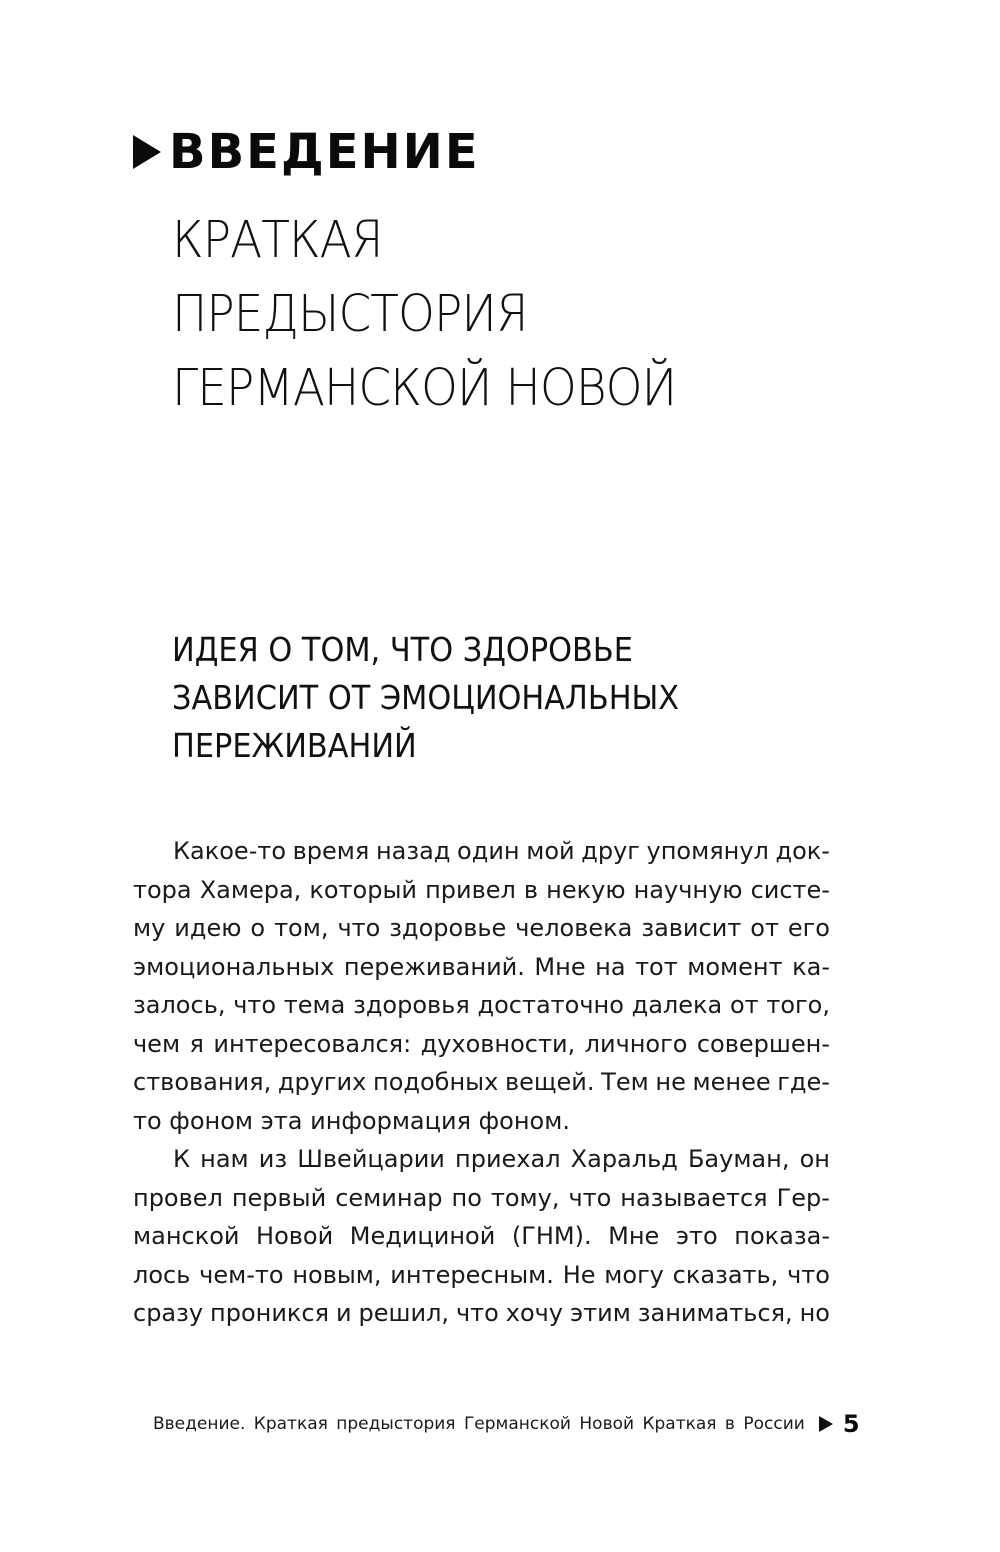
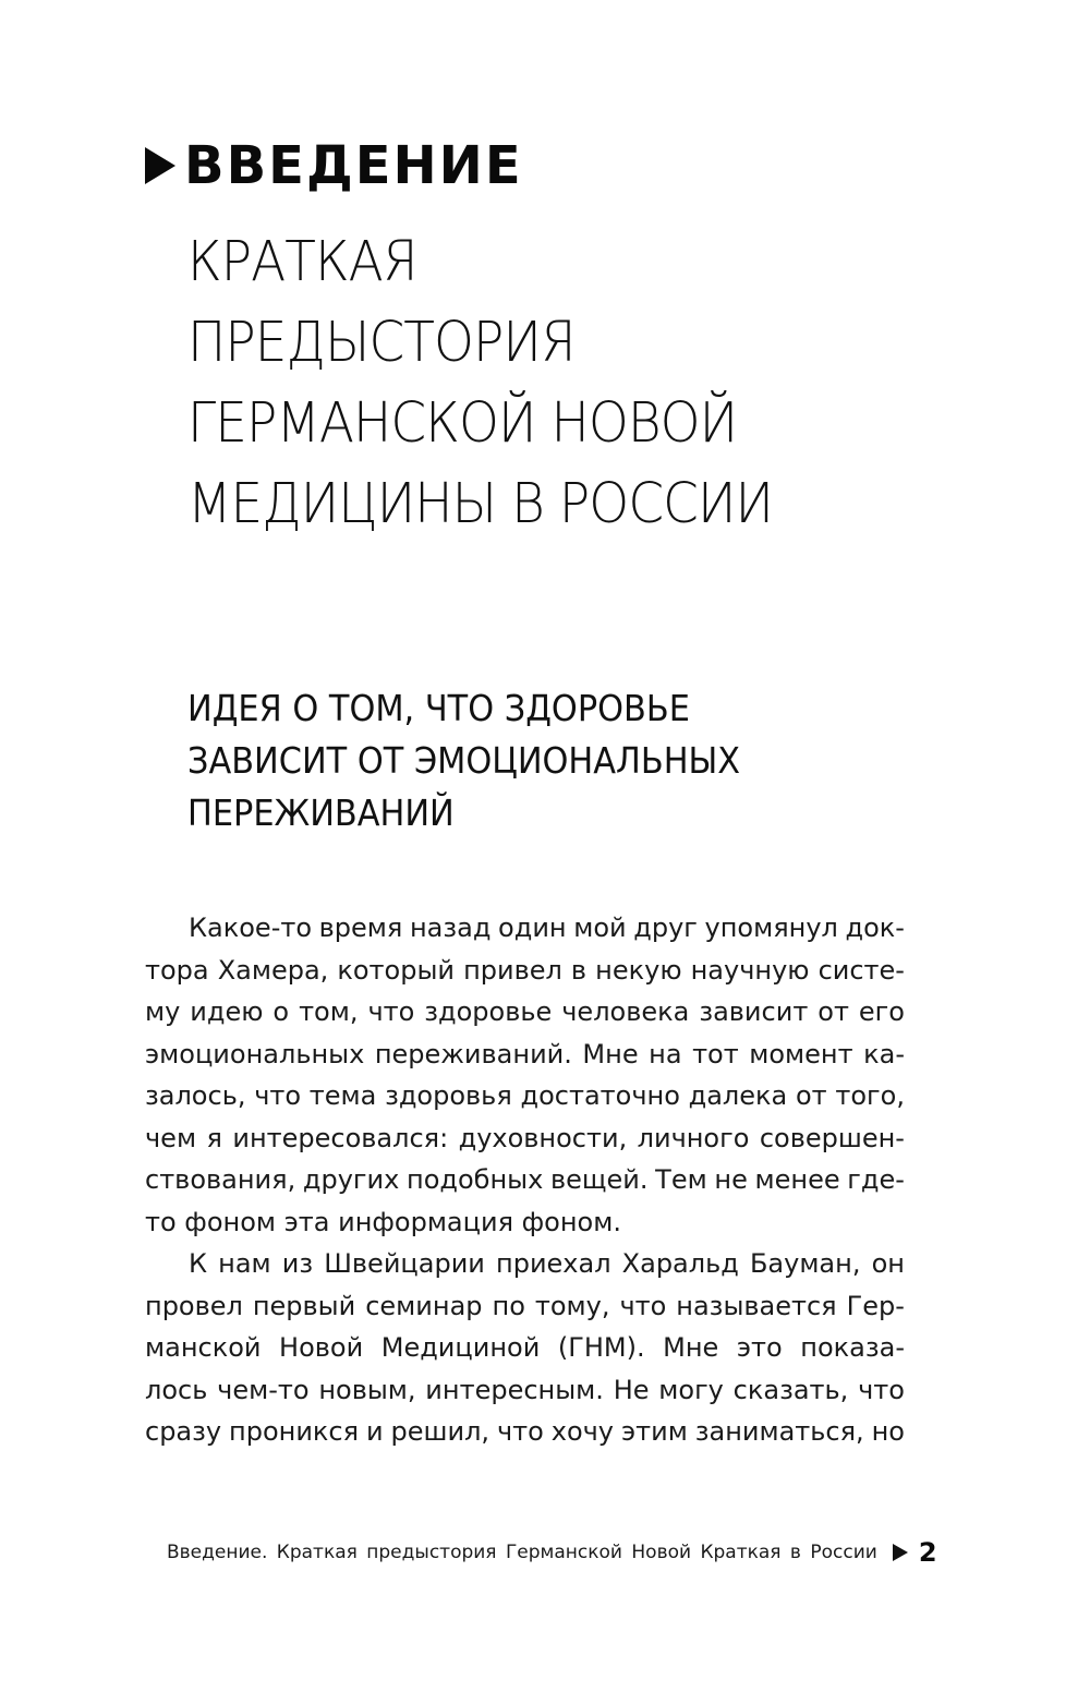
  ВВЕДЕНИЕ
  КРАТКАЯ
  ПРЕДЫСТОРИЯ
  ГЕРМАНСКОЙ НОВОЙ
+ МЕДИЦИНЫ В РОССИИ
  ИДЕЯ О ТОМ, ЧТО ЗДОРОВЬЕ
  ЗАВИСИТ ОТ ЭМОЦИОНАЛЬНЫХ
  ПЕРЕЖИВАНИЙ
  Какое-то
  время
  назад
  один
  мой
  друг
  упомянул
  док-
  тора
  Хамера,
  который
  привел
  в
  некую
  научную
  систе-
  му
  идею
  о
  том,
  что
  здоровье
  человека
  зависит
  от
  его
  эмоциональных
  переживаний.
  Мне
  на
  тот
  момент
  ка-
  залось,
  что
  тема
  здоровья
  достаточно
  далека
  от
  того,
  чем
  я
  интересовался:
  духовности,
  личного
  совершен-
  ствования,
  других
  подобных
  вещей.
  Тем
  не
  менее
  где-
  то фоном эта информация фоном.
  К
  нам
  из
  Швейцарии
  приехал
  Харальд
  Бауман,
  он
  провел
  первый
  семинар
  по
  тому,
  что
  называется
  Гер-
  манской
  Новой
  Медициной
  (ГНМ).
  Мне
  это
  показа-
  лось
  чем-то
  новым,
  интересным.
  Не
  могу
  сказать,
  что
  сразу
  проникся
  и
  решил,
  что
  хочу
  этим
  заниматься,
  но
  Введение. Краткая предыстория Германской Новой Краткая в России
- 5
+ 2
